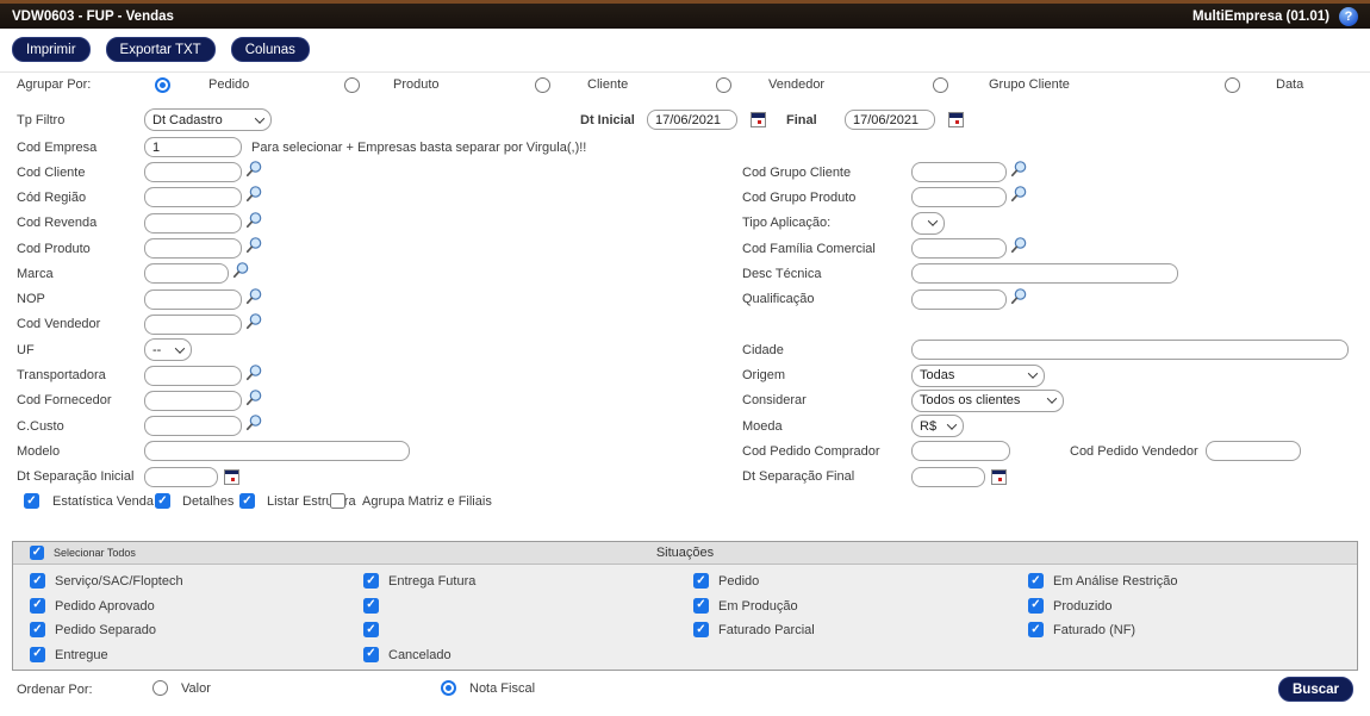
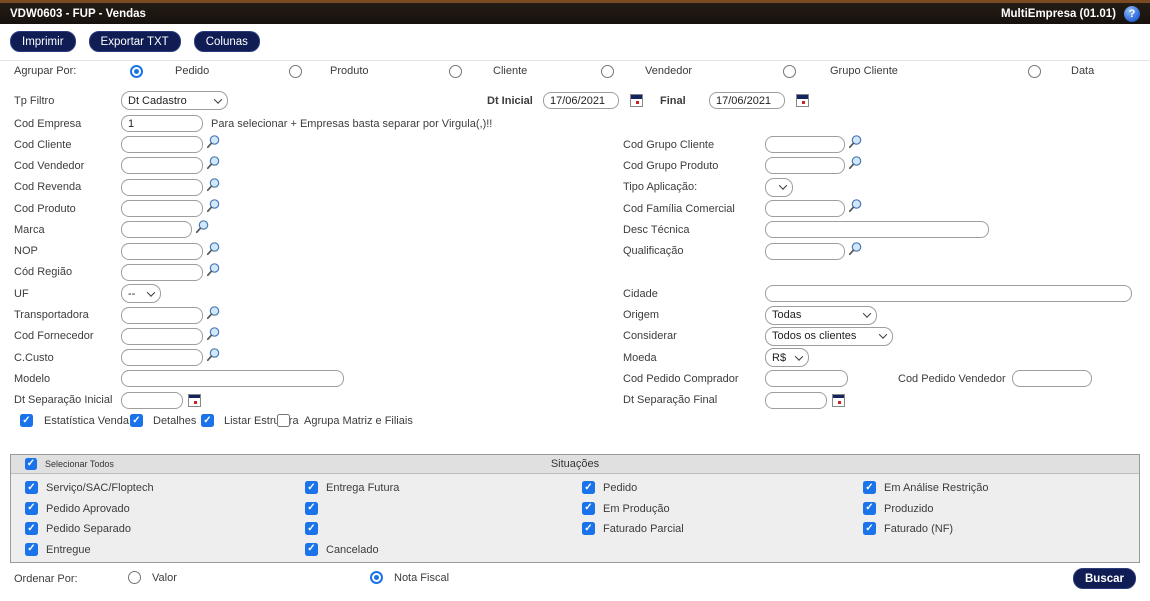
  VDW0603 - FUP - Vendas
  MultiEmpresa (01.01)
  ?
  Imprimir
  Exportar TXT
  Colunas
  Agrupar Por:
  Pedido
  Produto
  Cliente
  Vendedor
  Grupo Cliente
  Data
  Tp Filtro
  Dt Cadastro
  Dt Inicial
  17/06/2021
  Final
  17/06/2021
  Cod Empresa
  1
  Para selecionar + Empresas basta separar por Virgula(,)!!
  Cod Cliente
- Cód Região
+ Cod Vendedor
  Cod Revenda
  Cod Produto
  Marca
  NOP
- Cod Vendedor
+ Cód Região
  UF
  --
  Transportadora
  Cod Fornecedor
  C.Custo
  Modelo
  Dt Separação Inicial
  Cod Grupo Cliente
  Cod Grupo Produto
  Tipo Aplicação:
  Cod Família Comercial
  Desc Técnica
  Qualificação
  Cidade
  Origem
  Todas
  Considerar
  Todos os clientes
  Moeda
  R$
  Cod Pedido Comprador
  Cod Pedido Vendedor
  Dt Separação Final
  ✓
  Estatística Venda
  ✓
  Detalhes
  ✓
  Listar Estrra
  Agrupa Matriz e Filiais
  Situações
  ✓
  Selecionar Todos
  ✓
  Serviço/SAC/Floptech
  ✓
  Entrega Futura
  ✓
  Pedido
  ✓
  Em Análise Restrição
  ✓
  Pedido Aprovado
  ✓
  ✓
  Em Produção
  ✓
  Produzido
  ✓
  Pedido Separado
  ✓
  ✓
  Faturado Parcial
  ✓
  Faturado (NF)
  ✓
  Entregue
  ✓
  Cancelado
  Ordenar Por:
  Valor
  Nota Fiscal
  Buscar
